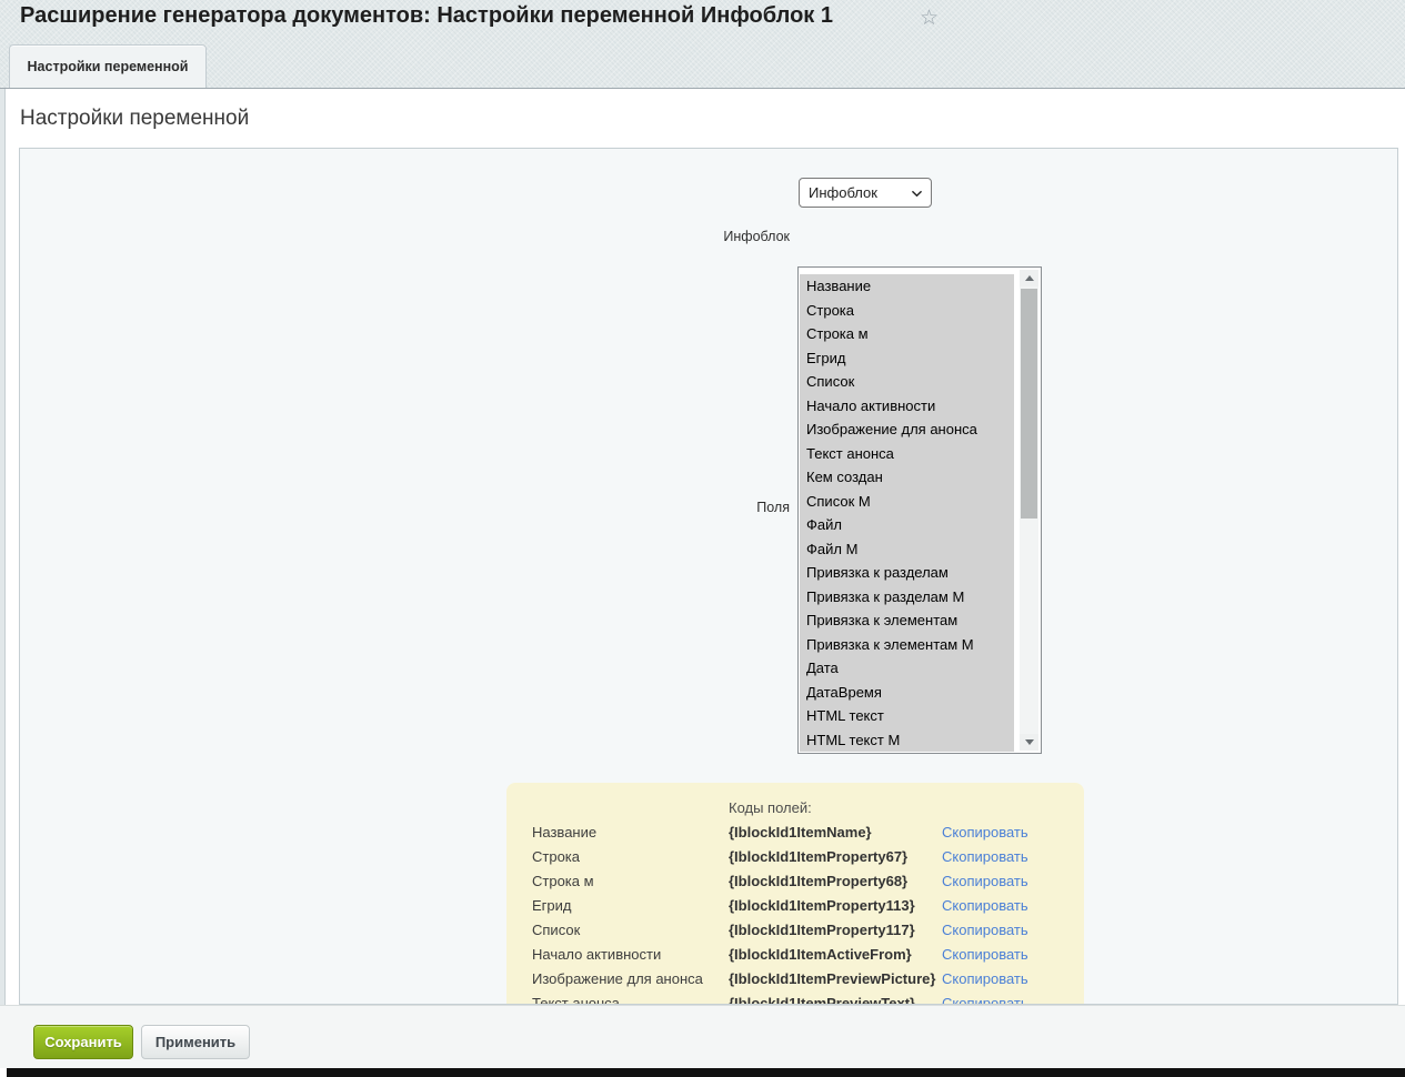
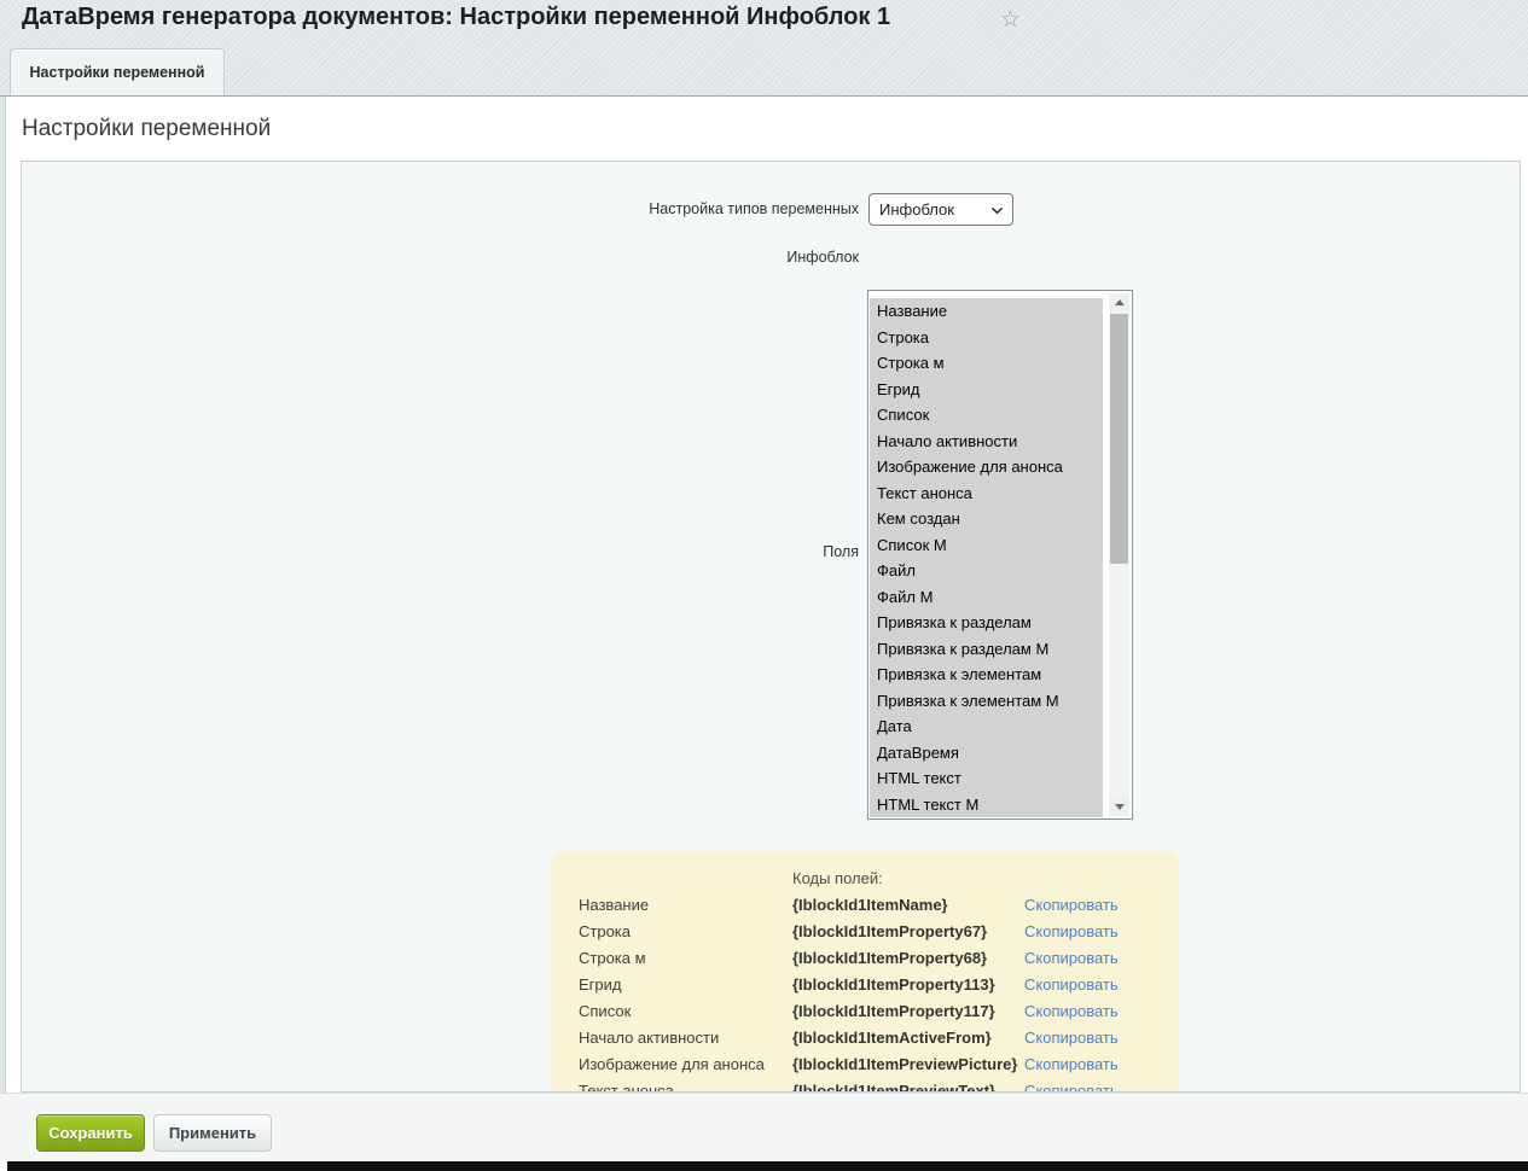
- Расширение генератора документов: Настройки переменной Инфоблок 1
+ ДатаВремя генератора документов: Настройки переменной Инфоблок 1
  ☆
  Настройки переменной
  Настройки переменной
+ Настройка типов переменных
  Инфоблок
  Инфоблок
  Поля
  Название
  Строка
  Строка м
  Егрид
  Список
  Начало активности
  Изображение для анонса
  Текст анонса
  Кем создан
  Список М
  Файл
  Файл М
  Привязка к разделам
  Привязка к разделам М
  Привязка к элементам
  Привязка к элементам М
  Дата
  ДатаВремя
  HTML текст
  HTML текст М
  Коды полей:
  Название
  {IblockId1ItemName}
  Скопировать
  Строка
  {IblockId1ItemProperty67}
  Скопировать
  Строка м
  {IblockId1ItemProperty68}
  Скопировать
  Егрид
  {IblockId1ItemProperty113}
  Скопировать
  Список
  {IblockId1ItemProperty117}
  Скопировать
  Начало активности
  {IblockId1ItemActiveFrom}
  Скопировать
  Изображение для анонса
  {IblockId1ItemPreviewPicture}
  Скопировать
  Текст анонса
  {IblockId1ItemPreviewText}
  Скопировать
  Сохранить
  Применить
